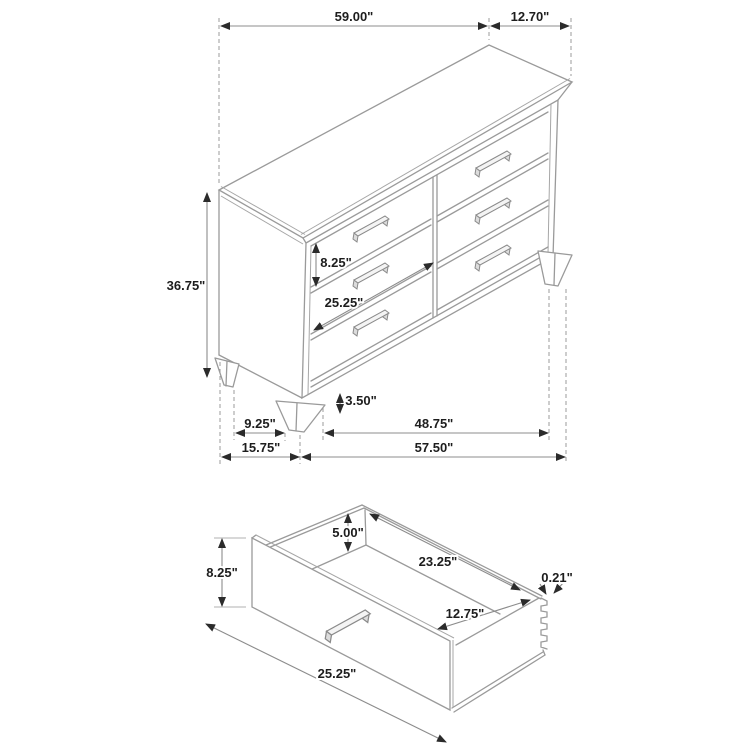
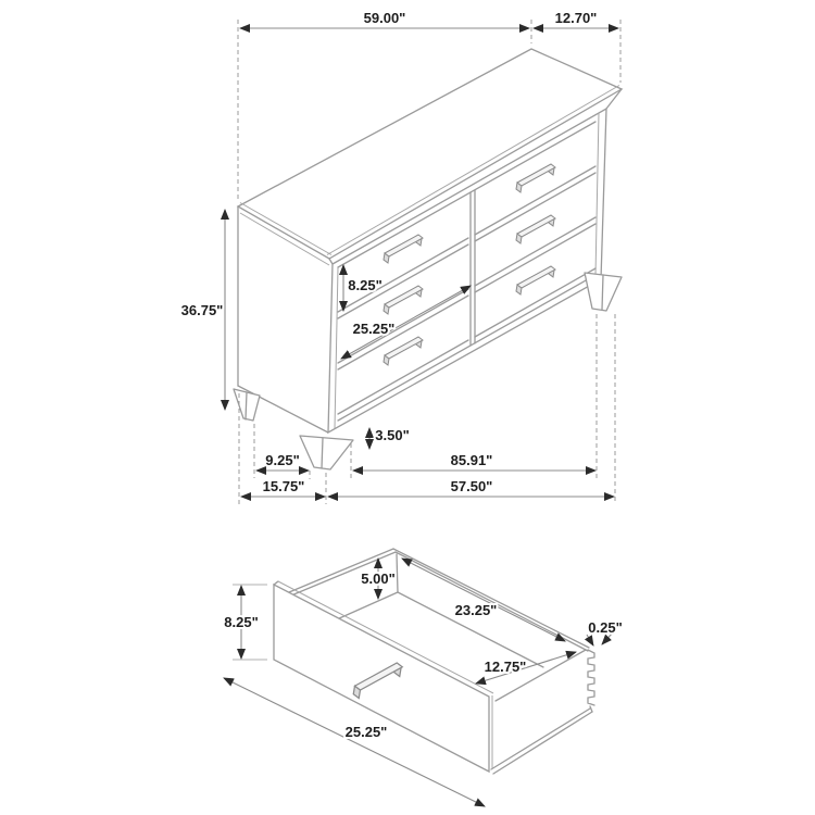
  59.00"
  12.70"
  36.75"
  8.25"
  25.25"
  3.50"
  9.25"
  15.75"
- 48.75"
+ 85.91"
  57.50"
  8.25"
  5.00"
  23.25"
  12.75"
- 0.21"
+ 0.25"
  25.25"
